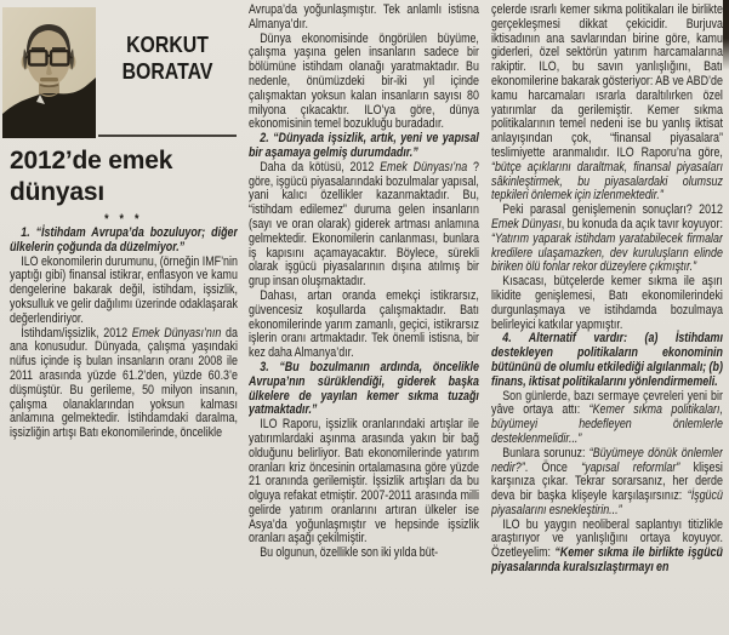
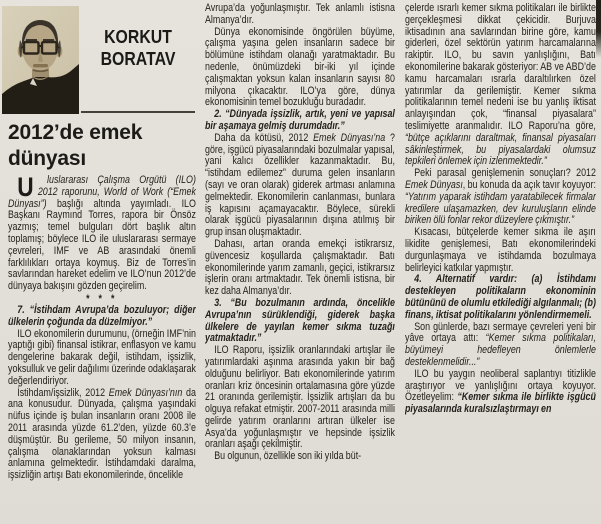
  KORKUT BORATAV
  2012’de emek dünyası
+ U
+ luslararası Çalışma Örgütü (ILO) 2012 raporunu, World of Work (“Emek Dünyası”) başlığı altında yayımladı. ILO Başkanı Raymınd Torres, rapora bir Önsöz yazmış; temel bulguları dört başlık altın toplamış; böylece ILO ile uluslararası sermaye çevreleri, IMF ve AB arasındaki önemli farklılıkları ortaya koymuş. Biz de Torres’in savlarından hareket edelim ve ILO’nun 2012’de dünyaya bakışını gözden geçirelim.
  * * *
- 1. “İstihdam Avrupa’da bozuluyor; diğer ülkelerin çoğunda da düzelmiyor.”
+ 7. “İstihdam Avrupa’da bozuluyor; diğer ülkelerin çoğunda da düzelmiyor.”
  ILO ekonomilerin durumunu, (örneğin IMF’nin yaptığı gibi) finansal istikrar, enflasyon ve kamu dengelerine bakarak değil, istihdam, işsizlik, yoksulluk ve gelir dağılımı üzerinde odaklaşarak değerlendiriyor.
  İstihdam/işsizlik, 2012 Emek Dünyası’nın da ana konusudur. Dünyada, çalışma yaşındaki nüfus içinde iş bulan insanların oranı 2008 ile 2011 arasında yüzde 61.2’den, yüzde 60.3’e düşmüştür. Bu gerileme, 50 milyon insanın, çalışma olanaklarından yoksun kalması anlamına gelmektedir. İstihdamdaki daralma, işsizliğin artışı Batı ekonomilerinde, öncelikle
  Avrupa’da yoğunlaşmıştır. Tek anlamlı istisna Almanya’dır.
  Dünya ekonomisinde öngörülen büyüme, çalışma yaşına gelen insanların sadece bir bölümüne istihdam olanağı yaratmaktadır. Bu nedenle, önümüzdeki bir-iki yıl içinde çalışmaktan yoksun kalan insanların sayısı 80 milyona çıkacaktır. ILO’ya göre, dünya ekonomisinin temel bozukluğu buradadır.
  2. “Dünyada işsizlik, artık, yeni ve yapısal bir aşamaya gelmiş durumdadır.”
  Daha da kötüsü, 2012 Emek Dünyası’na ? göre, işgücü piyasalarındaki bozulmalar yapısal, yani kalıcı özellikler kazanmaktadır. Bu, “istihdam edilemez” duruma gelen insanların (sayı ve oran olarak) giderek artması anlamına gelmektedir. Ekonomilerin canlanması, bunlara iş kapısını açamayacaktır. Böylece, sürekli olarak işgücü piyasalarının dışına atılmış bir grup insan oluşmaktadır.
  Dahası, artan oranda emekçi istikrarsız, güvencesiz koşullarda çalışmaktadır. Batı ekonomilerinde yarım zamanlı, geçici, istikrarsız işlerin oranı artmaktadır. Tek önemli istisna, bir kez daha Almanya’dır.
  3. “Bu bozulmanın ardında, öncelikle Avrupa’nın sürüklendiği, giderek başka ülkelere de yayılan kemer sıkma tuzağı yatmaktadır.”
  ILO Raporu, işsizlik oranlarındaki artışlar ile yatırımlardaki aşınma arasında yakın bir bağ olduğunu belirliyor. Batı ekonomilerinde yatırım oranları kriz öncesinin ortalamasına göre yüzde 21 oranında gerilemiştir. İşsizlik artışları da bu olguya refakat etmiştir. 2007-2011 arasında milli gelirde yatırım oranlarını artıran ülkeler ise Asya’da yoğunlaşmıştır ve hepsinde işsizlik oranları aşağı çekilmiştir.
  Bu olgunun, özellikle son iki yılda büt-
  çelerde ısrarlı kemer sıkma politikaları ile birlikte gerçekleşmesi dikkat çekicidir. Burjuva iktisadının ana savlarından birine göre, kamu giderleri, özel sektörün yatırım harcamalarına rakiptir. ILO, bu savın yanlışlığını, Batı ekonomilerine bakarak gösteriyor: AB ve ABD’de kamu harcamaları ısrarla daraltılırken özel yatırımlar da gerilemiştir. Kemer sıkma politikalarının temel nedeni ise bu yanlış iktisat anlayışından çok, “finansal piyasalara” teslimiyette aranmalıdır. ILO Raporu’na göre, “bütçe açıklarını daraltmak, finansal piyasaları sâkinleştirmek, bu piyasalardaki olumsuz tepkileri önlemek için izlenmektedir.”
  Peki parasal genişlemenin sonuçları? 2012 Emek Dünyası, bu konuda da açık tavır koyuyor: “Yatırım yaparak istihdam yaratabilecek firmalar kredilere ulaşamazken, dev kuruluşların elinde biriken ölü fonlar rekor düzeylere çıkmıştır.”
  Kısacası, bütçelerde kemer sıkma ile aşırı likidite genişlemesi, Batı ekonomilerindeki durgunlaşmaya ve istihdamda bozulmaya belirleyici katkılar yapmıştır.
  4. Alternatif vardır: (a) İstihdamı destekleyen politikaların ekonominin bütününü de olumlu etkilediği algılanmalı; (b) finans, iktisat politikalarını yönlendirmemeli.
  Son günlerde, bazı sermaye çevreleri yeni bir yâve ortaya attı: “Kemer sıkma politikaları, büyümeyi hedefleyen önlemlerle desteklenmelidir...”
- Bunlara sorunuz: “Büyümeye dönük önlemler nedir?”. Önce “yapısal reformlar” klişesi karşınıza çıkar. Tekrar sorarsanız, her derde deva bir başka klişeyle karşılaşırsınız: “İşgücü piyasalarını esnekleştirin...”
  ILO bu yaygın neoliberal saplantıyı titizlikle araştırıyor ve yanlışlığını ortaya koyuyor. Özetleyelim: “Kemer sıkma ile birlikte işgücü piyasalarında kuralsızlaştırmayı en
